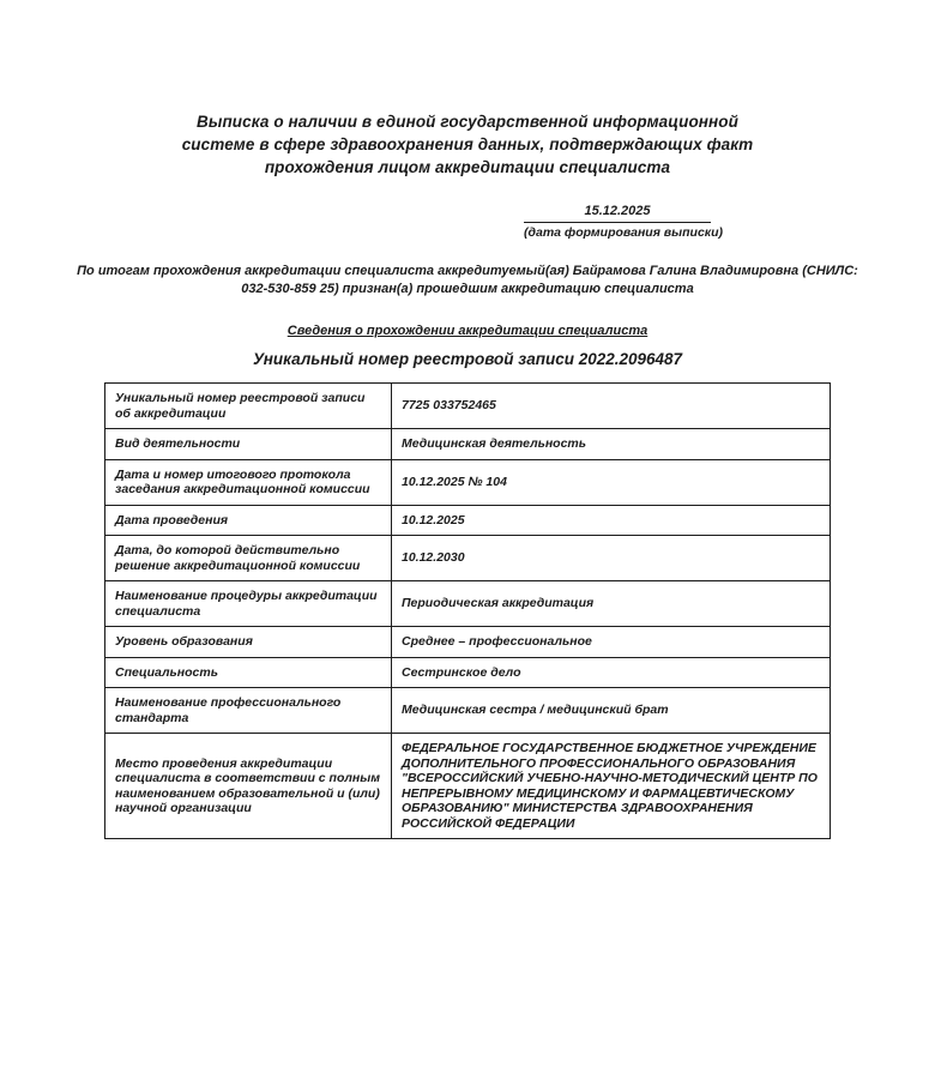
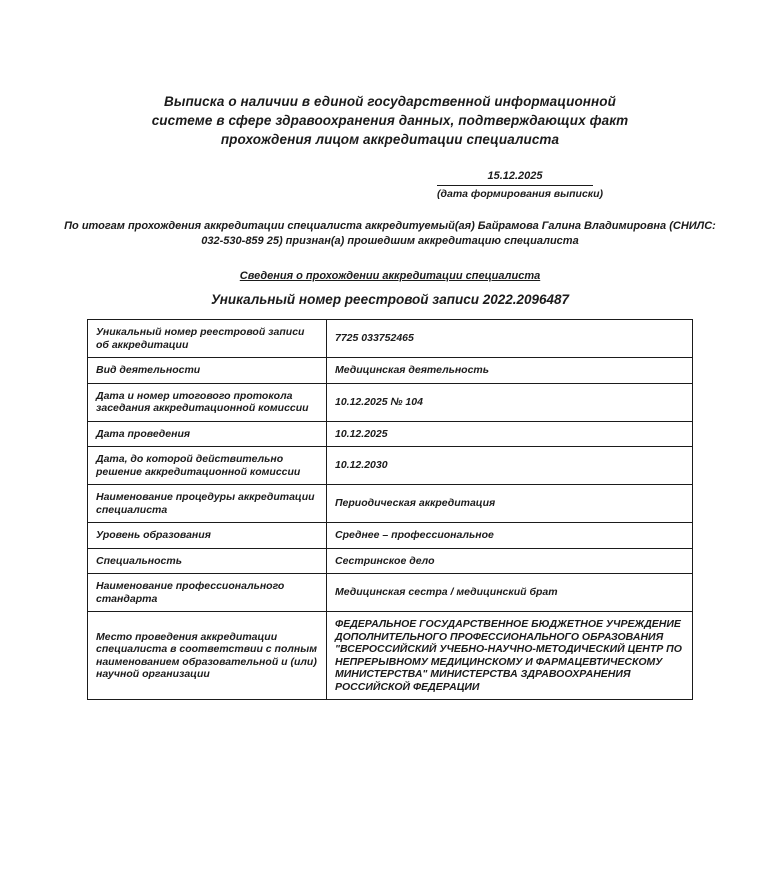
  Выписка о наличии в единой государственной информационной
  системе в сфере здравоохранения данных, подтверждающих факт
  прохождения лицом аккредитации специалиста
  15.12.2025
  (дата формирования выписки)
  По итогам прохождения аккредитации специалиста аккредитуемый(ая) Байрамова Галина Владимировна (СНИЛС:
  032-530-859 25) признан(а) прошедшим аккредитацию специалиста
  Сведения о прохождении аккредитации специалиста
  Уникальный номер реестровой записи 2022.2096487
  Уникальный номер реестровой записи об аккредитации	7725 033752465
  Вид деятельности	Медицинская деятельность
  Дата и номер итогового протокола заседания аккредитационной комиссии	10.12.2025 № 104
  Дата проведения	10.12.2025
  Дата, до которой действительно решение аккредитационной комиссии	10.12.2030
  Наименование процедуры аккредитации специалиста	Периодическая аккредитация
  Уровень образования	Среднее – профессиональное
  Специальность	Сестринское дело
  Наименование профессионального стандарта	Медицинская сестра / медицинский брат
- Место проведения аккредитации специалиста в соответствии с полным наименованием образовательной и (или) научной организации	ФЕДЕРАЛЬНОЕ ГОСУДАРСТВЕННОЕ БЮДЖЕТНОЕ УЧРЕЖДЕНИЕ ДОПОЛНИТЕЛЬНОГО ПРОФЕССИОНАЛЬНОГО ОБРАЗОВАНИЯ "ВСЕРОССИЙСКИЙ УЧЕБНО-НАУЧНО-МЕТОДИЧЕСКИЙ ЦЕНТР ПО НЕПРЕРЫВНОМУ МЕДИЦИНСКОМУ И ФАРМАЦЕВТИЧЕСКОМУ ОБРАЗОВАНИЮ" МИНИСТЕРСТВА ЗДРАВООХРАНЕНИЯ РОССИЙСКОЙ ФЕДЕРАЦИИ
+ Место проведения аккредитации специалиста в соответствии с полным наименованием образовательной и (или) научной организации	ФЕДЕРАЛЬНОЕ ГОСУДАРСТВЕННОЕ БЮДЖЕТНОЕ УЧРЕЖДЕНИЕ ДОПОЛНИТЕЛЬНОГО ПРОФЕССИОНАЛЬНОГО ОБРАЗОВАНИЯ "ВСЕРОССИЙСКИЙ УЧЕБНО-НАУЧНО-МЕТОДИЧЕСКИЙ ЦЕНТР ПО НЕПРЕРЫВНОМУ МЕДИЦИНСКОМУ И ФАРМАЦЕВТИЧЕСКОМУ МИНИСТЕРСТВА" МИНИСТЕРСТВА ЗДРАВООХРАНЕНИЯ РОССИЙСКОЙ ФЕДЕРАЦИИ
